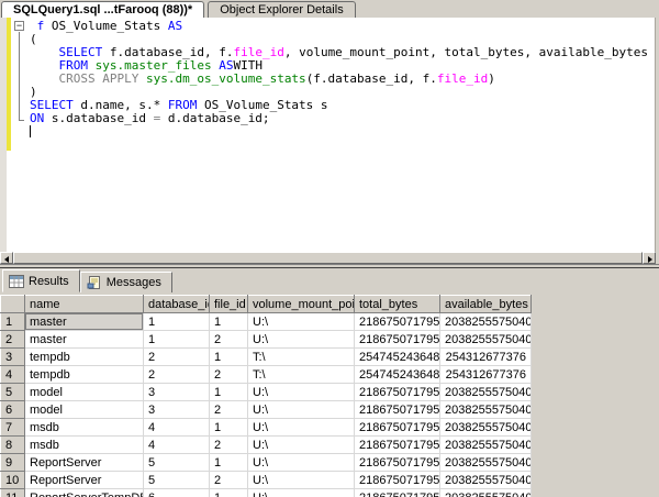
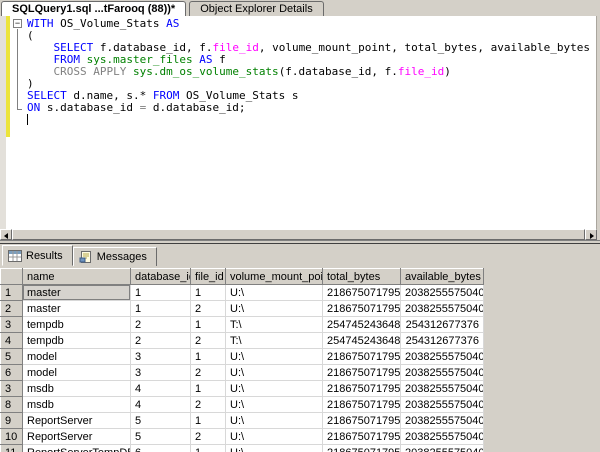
  SQLQuery1.sql ...tFarooq (88))*
  Object Explorer Details
  −
- f OS_Volume_Stats AS
+ WITH OS_Volume_Stats AS
  (
  SELECT f.database_id, f.file_id, volume_mount_point, total_bytes, available_bytes
- FROM sys.master_files ASWITH
+ FROM sys.master_files AS f
  CROSS APPLY sys.dm_os_volume_stats(f.database_id, f.file_id)
  )
  SELECT d.name, s.* FROM OS_Volume_Stats s
  ON s.database_id = d.database_id;
  Results
  Messages
  	name	database_i	file_id	volume_mount_poi	total_bytes	available_bytes
  1	master	1	1	U:\	218675071795	2038255575040
  2	master	1	2	U:\	218675071795	2038255575040
  3	tempdb	2	1	T:\	254745243648	254312677376
  4	tempdb	2	2	T:\	254745243648	254312677376
  5	model	3	1	U:\	218675071795	2038255575040
  6	model	3	2	U:\	218675071795	2038255575040
- 7	msdb	4	1	U:\	218675071795	2038255575040
+ 3	msdb	4	1	U:\	218675071795	2038255575040
  8	msdb	4	2	U:\	218675071795	2038255575040
  9	ReportServer	5	1	U:\	218675071795	2038255575040
  10	ReportServer	5	2	U:\	218675071795	2038255575040
